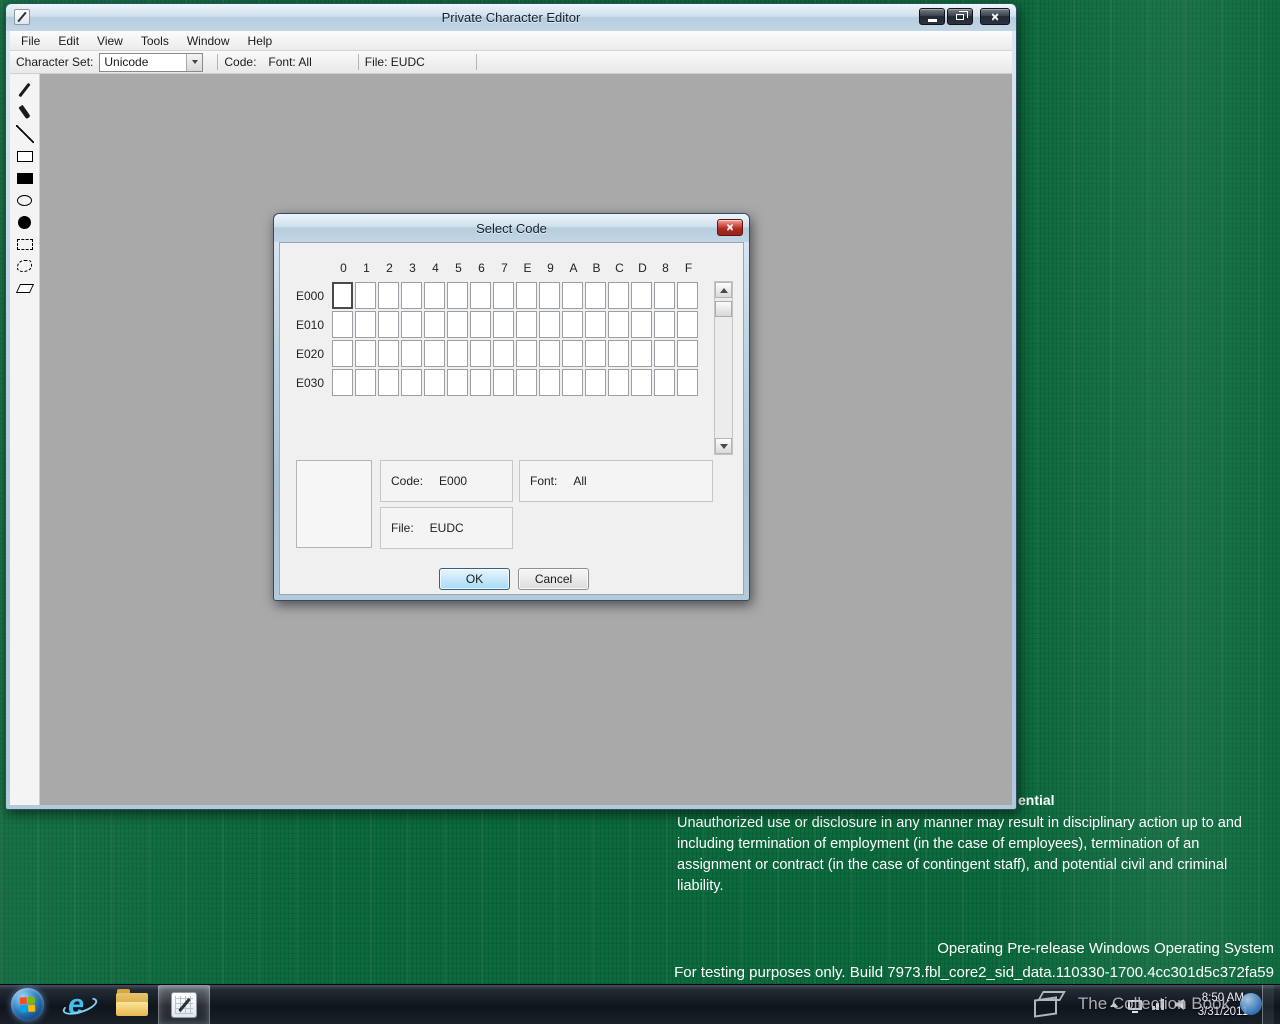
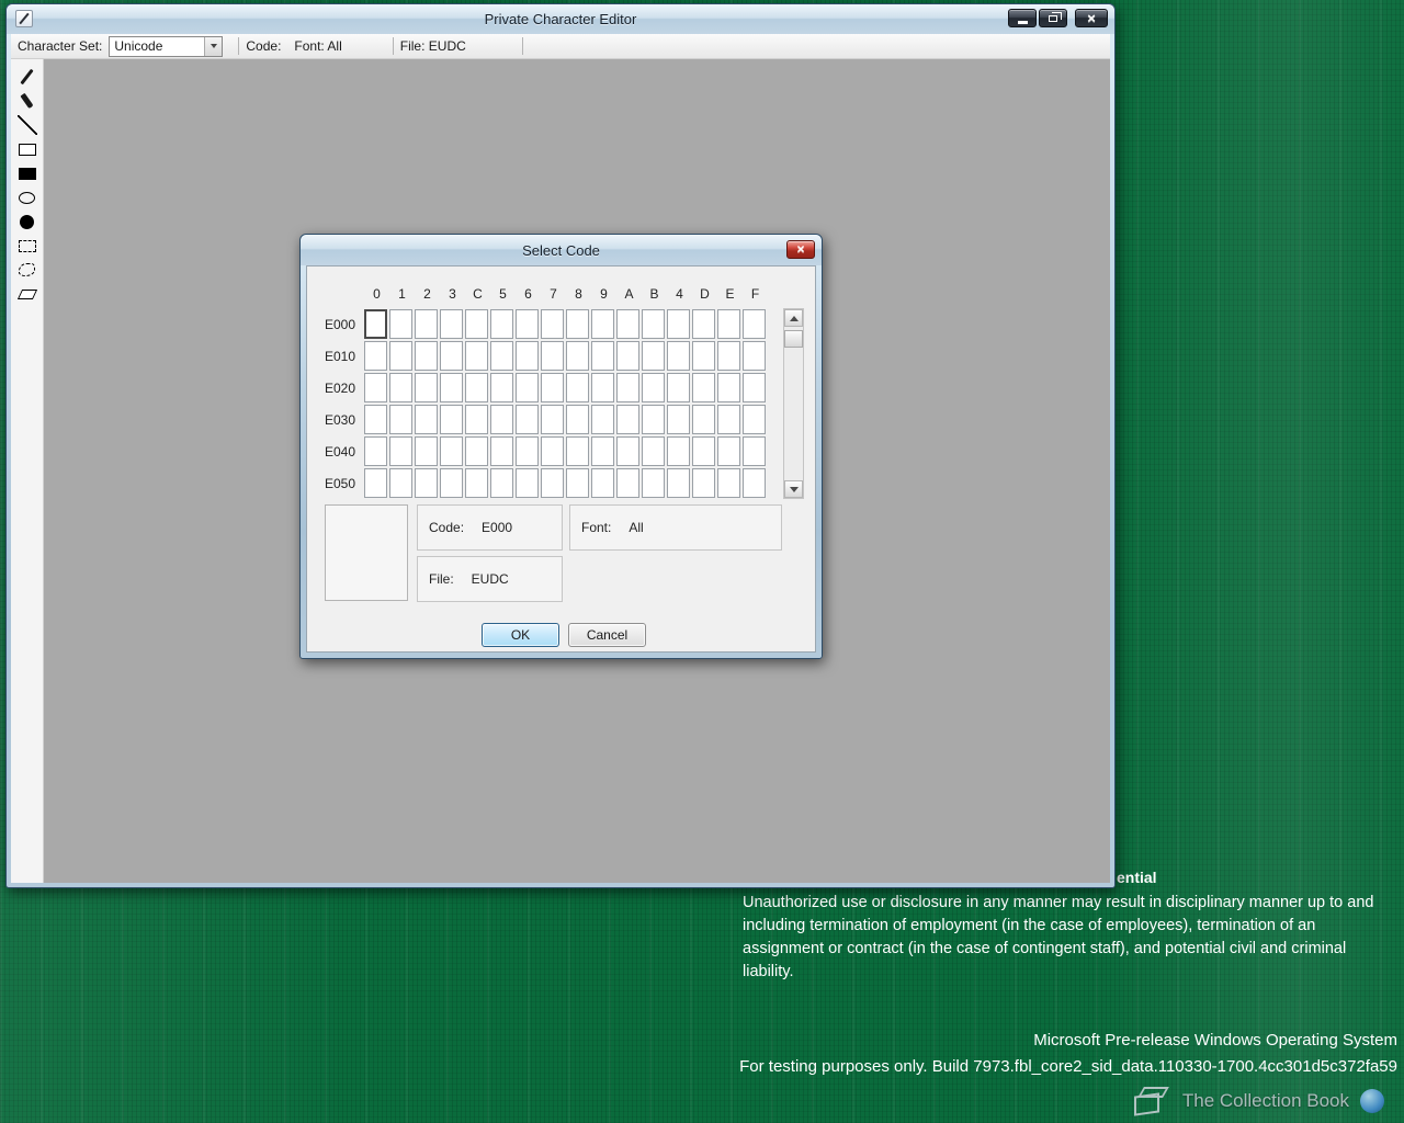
  ential
- Unauthorized use or disclosure in any manner may result in disciplinary action up to and including termination of employment (in the case of employees), termination of an assignment or contract (in the case of contingent staff), and potential civil and criminal liability.
+ Unauthorized use or disclosure in any manner may result in disciplinary manner up to and including termination of employment (in the case of employees), termination of an assignment or contract (in the case of contingent staff), and potential civil and criminal liability.
- Operating Pre-release Windows Operating System
+ Microsoft Pre-release Windows Operating System
  For testing purposes only. Build 7973.fbl_core2_sid_data.110330-1700.4cc301d5c372fa59
  Private Character Editor
  ×
- File
- Edit
- View
- Tools
- Window
- Help
  Character Set:
  Unicode
  Code:
  Font: All
  File: EUDC
  Select Code
  ×
  0
  1
  2
  3
- 4
+ C
  5
  6
  7
- E
+ 8
  9
  A
  B
- C
+ 4
  D
- 8
+ E
  F
  E000
  E010
  E020
  E030
+ E040
+ E050
  Code:
  E000
  Font:
  All
  File:
  EUDC
  OK
  Cancel
- e
- 8:50 AM
- 3/31/2011
  The Collection Book
